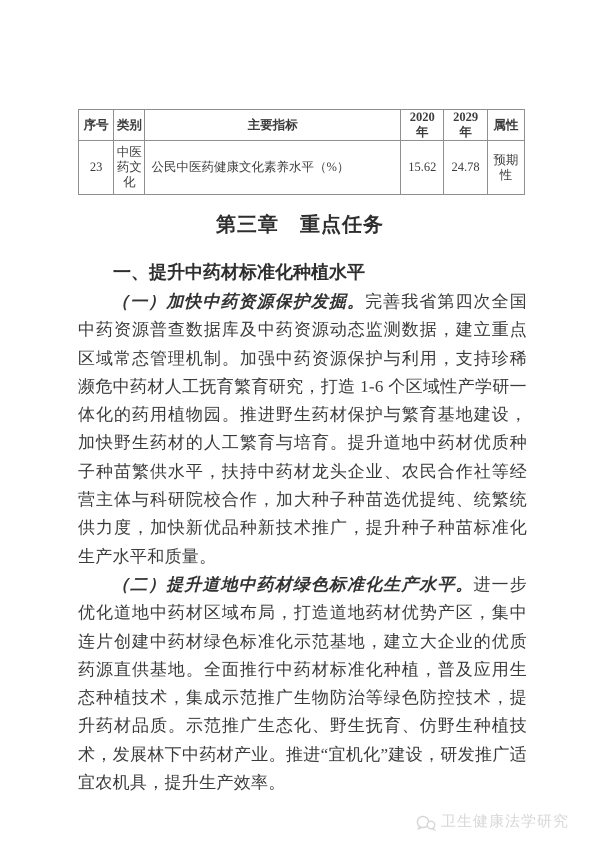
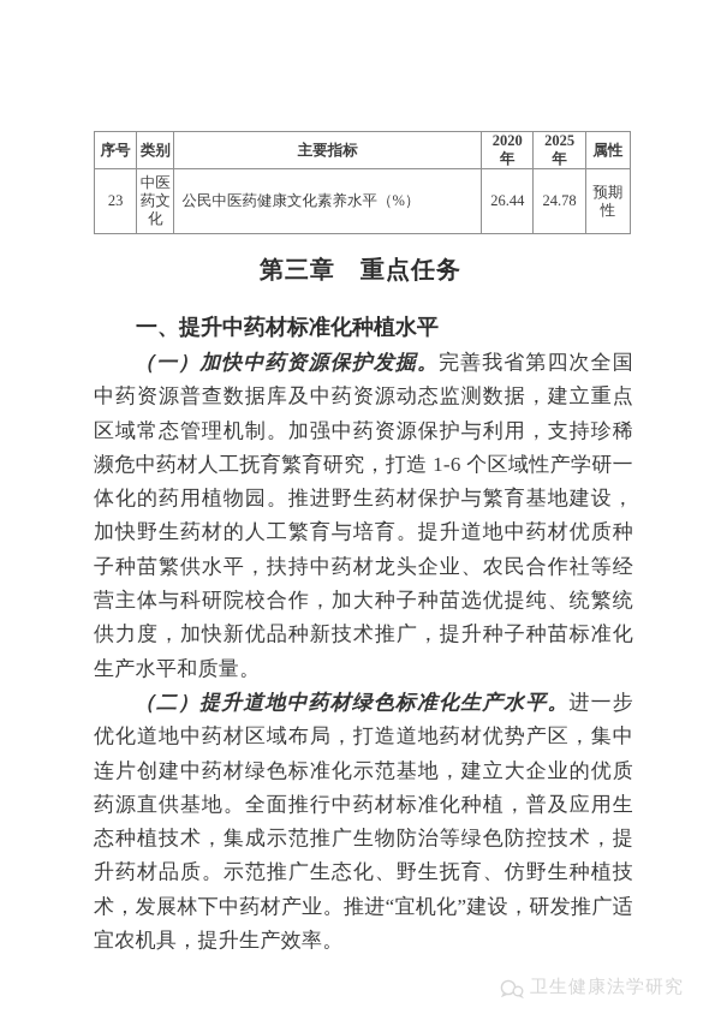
- 序号	类别	主要指标	2020 年	2029 年	属性
+ 序号	类别	主要指标	2020 年	2025 年	属性
- 23	中医药文化	公民中医药健康文化素养水平（%）	15.62	24.78	预期性
+ 23	中医药文化	公民中医药健康文化素养水平（%）	26.44	24.78	预期性
  第三章 重点任务
  一、提升中药材标准化种植水平
  （一）加快中药资源保护发掘。完善我省第四次全国中药资源普查数据库及中药资源动态监测数据，建立重点区域常态管理机制。加强中药资源保护与利用，支持珍稀濒危中药材人工抚育繁育研究，打造 1-6 个区域性产学研一体化的药用植物园。推进野生药材保护与繁育基地建设，加快野生药材的人工繁育与培育。提升道地中药材优质种子种苗繁供水平，扶持中药材龙头企业、农民合作社等经营主体与科研院校合作，加大种子种苗选优提纯、统繁统供力度，加快新优品种新技术推广，提升种子种苗标准化生产水平和质量。
  （二）提升道地中药材绿色标准化生产水平。进一步优化道地中药材区域布局，打造道地药材优势产区，集中连片创建中药材绿色标准化示范基地，建立大企业的优质药源直供基地。全面推行中药材标准化种植，普及应用生态种植技术，集成示范推广生物防治等绿色防控技术，提升药材品质。示范推广生态化、野生抚育、仿野生种植技术，发展林下中药材产业。推进“宜机化”建设，研发推广适宜农机具，提升生产效率。
  卫生健康法学研究
